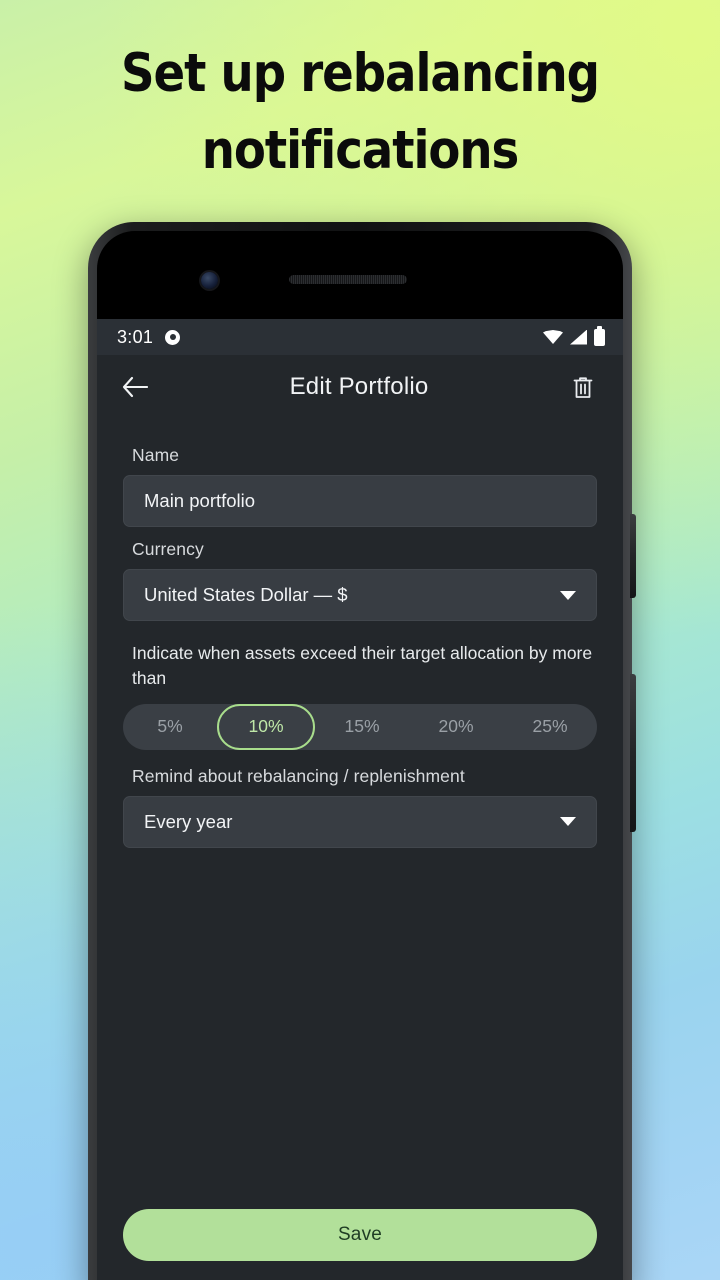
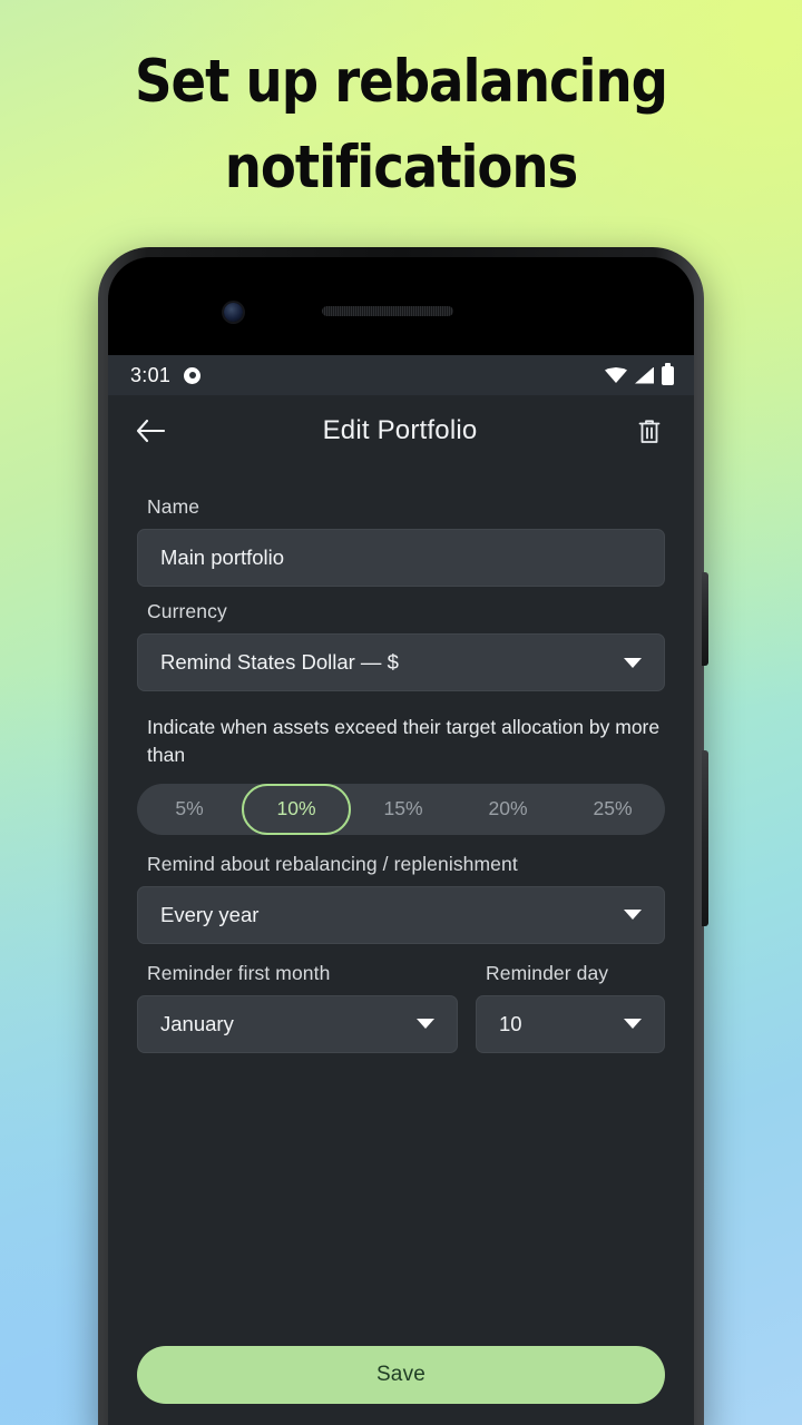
  Set up rebalancing
  notifications
  3:01
  Edit Portfolio
  Name
  Main portfolio
  Currency
- United States Dollar — $
+ Remind States Dollar — $
  Indicate when assets exceed their target allocation by more than
  5%
  10%
  15%
  20%
  25%
  Remind about rebalancing / replenishment
  Every year
+ Reminder first month
+ January
+ Reminder day
+ 10
  Save
